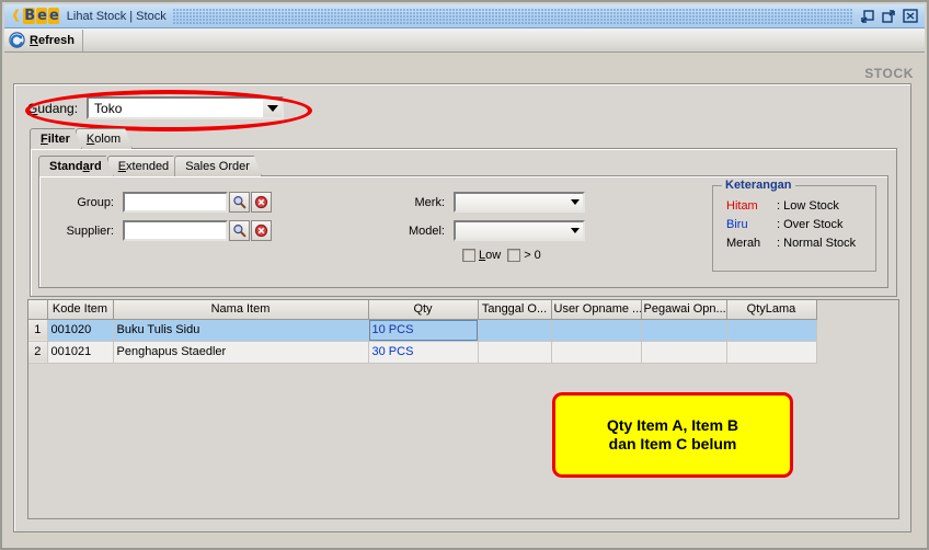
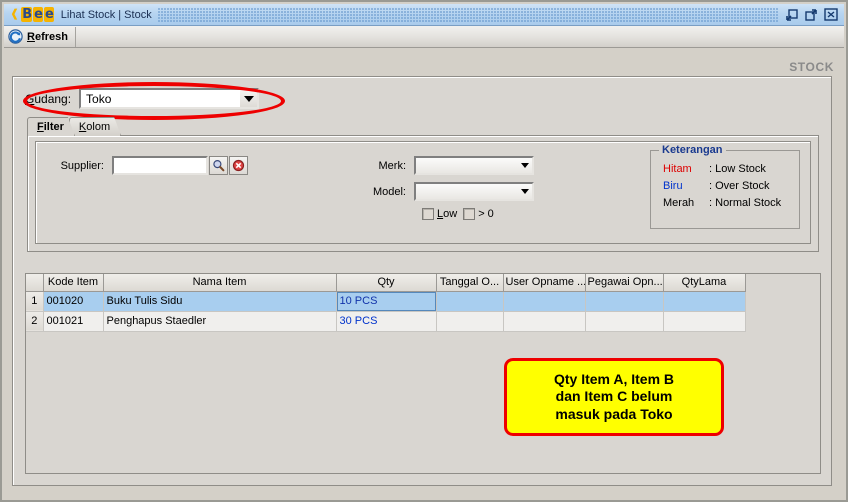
  ❰
  B e e
  Lihat Stock | Stock
  Refresh
  STOCK
  Gudang:
  Toko
  F
  ilter
  K
  olom
- Stand
- a
- rd
- E
- xtended
- Sales Order
- Group:
  Supplier:
  Merk:
  Model:
  Low
  > 0
  Keterangan
  Hitam
  : Low Stock
  Biru
  : Over Stock
  Merah
  : Normal Stock
  	Kode Item	Nama Item	Qty	Tanggal O...	User Opname ..	Pegawai Opn...	QtyLama
  1	001020	Buku Tulis Sidu	10 PCS
  2	001021	Penghapus Staedler	30 PCS
  Qty Item A, Item B
  dan Item C belum
+ masuk pada Toko
